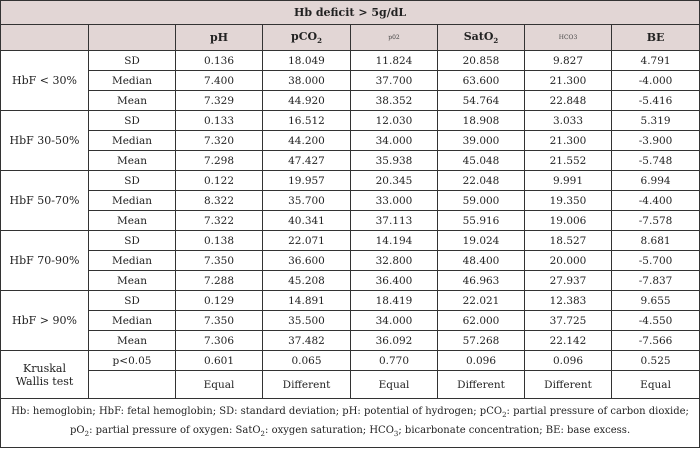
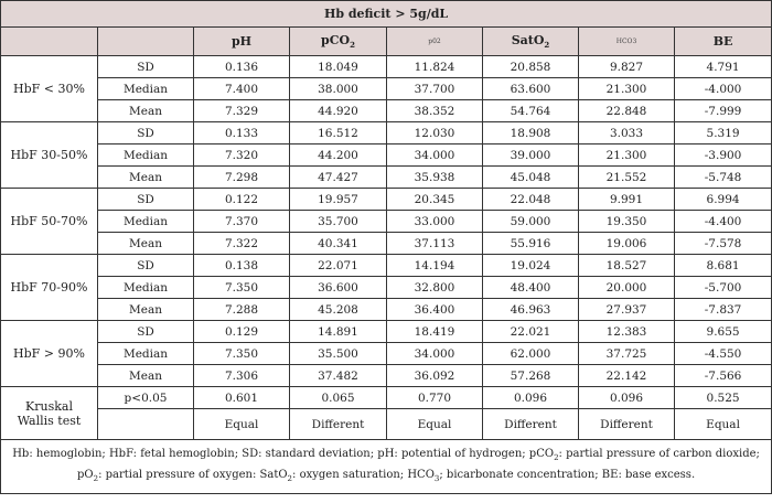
  Hb deficit > 5g/dL
  HbF < 30%	SD	0.136	18.049	11.824	20.858	9.827	4.791
  Median	7.400	38.000	37.700	63.600	21.300	-4.000
- Mean	7.329	44.920	38.352	54.764	22.848	-5.416
+ Mean	7.329	44.920	38.352	54.764	22.848	-7.999
  HbF 30-50%	SD	0.133	16.512	12.030	18.908	3.033	5.319
  Median	7.320	44.200	34.000	39.000	21.300	-3.900
  Mean	7.298	47.427	35.938	45.048	21.552	-5.748
  HbF 50-70%	SD	0.122	19.957	20.345	22.048	9.991	6.994
- Median	8.322	35.700	33.000	59.000	19.350	-4.400
+ Median	7.370	35.700	33.000	59.000	19.350	-4.400
  Mean	7.322	40.341	37.113	55.916	19.006	-7.578
  HbF 70-90%	SD	0.138	22.071	14.194	19.024	18.527	8.681
  Median	7.350	36.600	32.800	48.400	20.000	-5.700
  Mean	7.288	45.208	36.400	46.963	27.937	-7.837
  HbF > 90%	SD	0.129	14.891	18.419	22.021	12.383	9.655
  Median	7.350	35.500	34.000	62.000	37.725	-4.550
  Mean	7.306	37.482	36.092	57.268	22.142	-7.566
  Kruskal Wallis test	p<0.05	0.601	0.065	0.770	0.096	0.096	0.525
  	Equal	Different	Equal	Different	Different	Equal
  Hb: hemoglobin; HbF: fetal hemoglobin; SD: standard deviation; pH: potential of hydrogen; pCO2: partial pressure of carbon dioxide; pO2: partial pressure of oxygen: SatO2: oxygen saturation; HCO3; bicarbonate concentration; BE: base excess.
